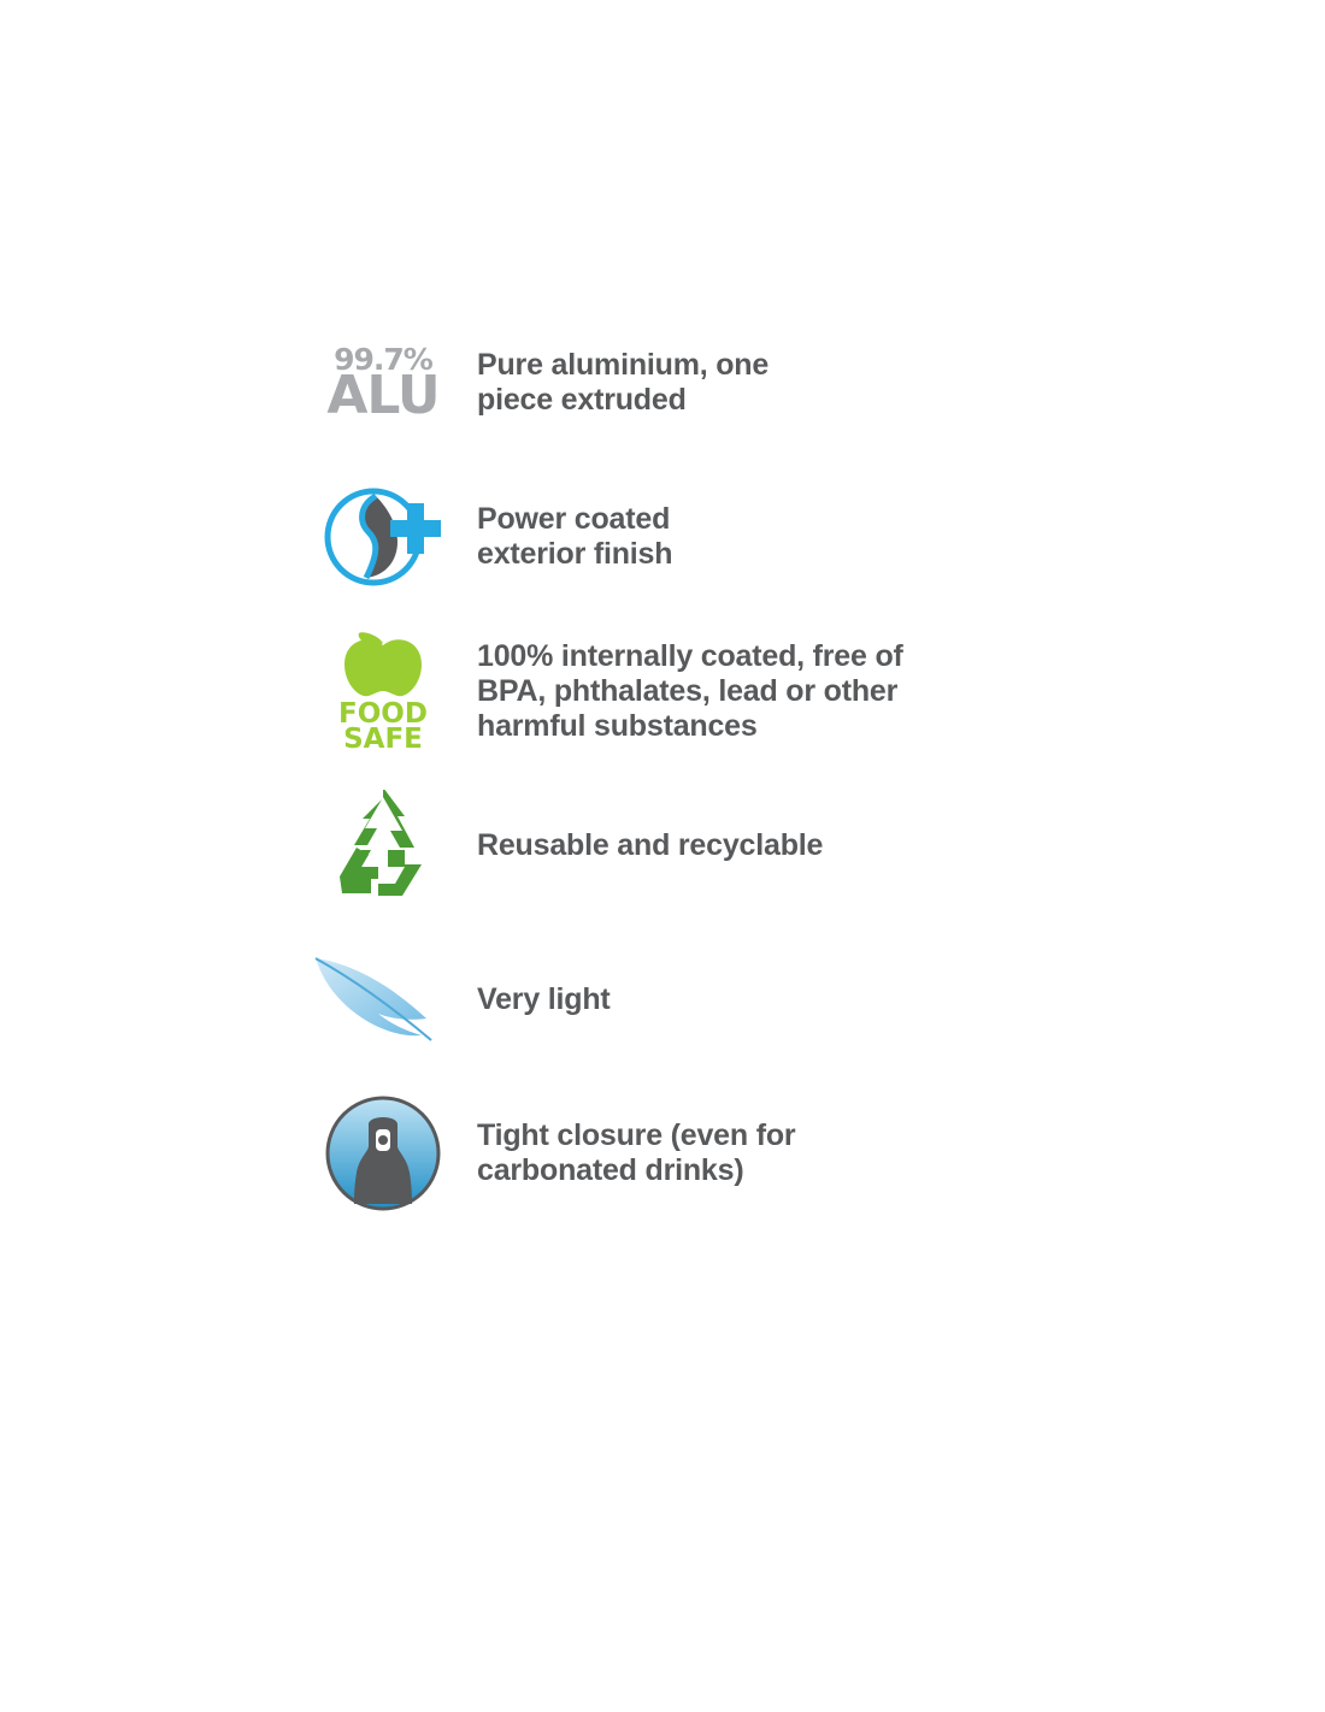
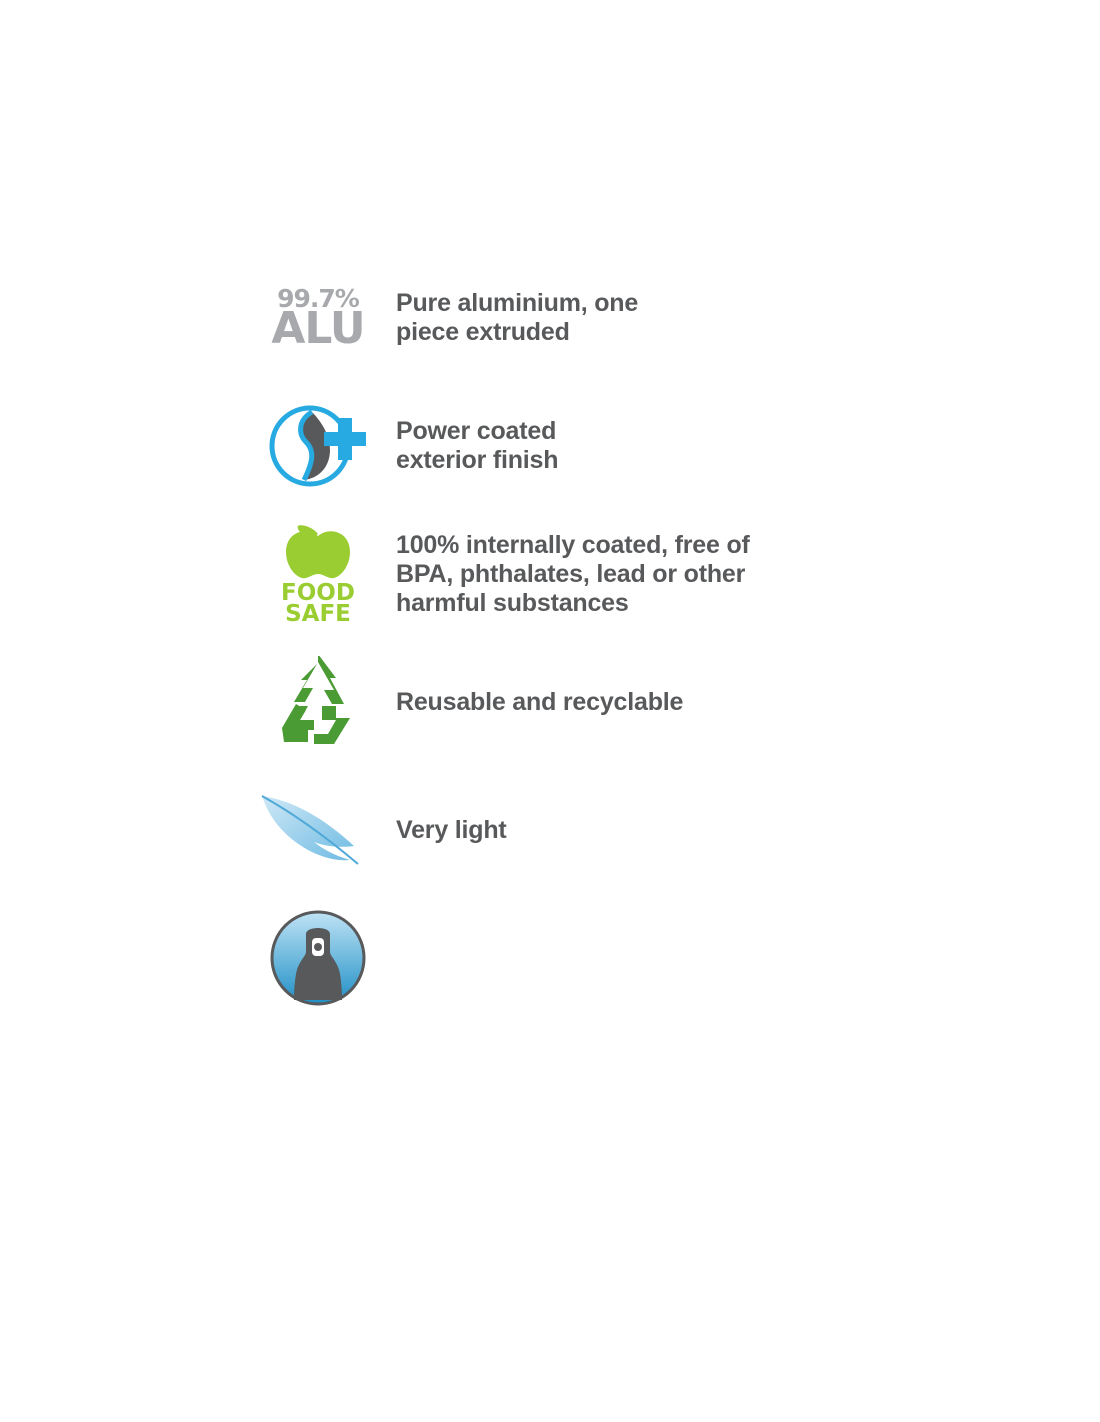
  99.7%
  ALU
  Pure aluminium, one
  piece extruded
  Power coated
  exterior finish
  FOOD
  SAFE
  100% internally coated, free of
  BPA, phthalates, lead or other
  harmful substances
  Reusable and recyclable
  Very light
- Tight closure (even for
- carbonated drinks)
